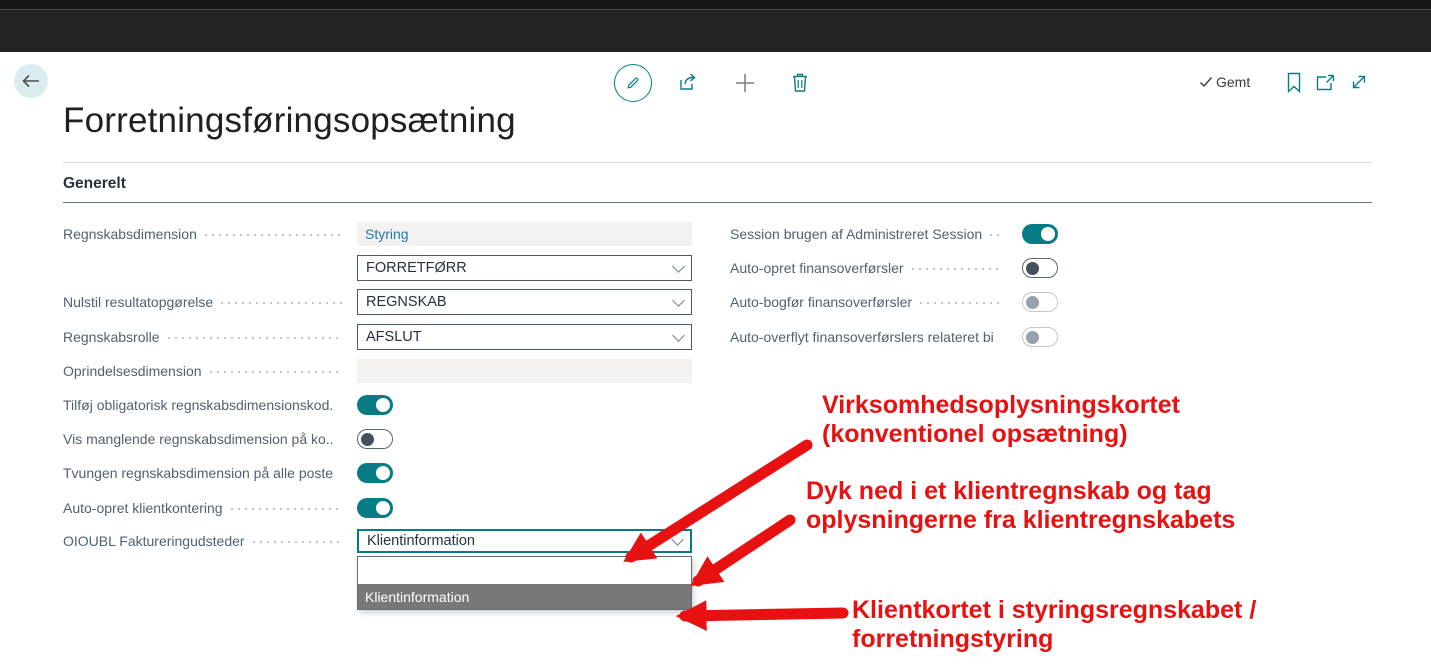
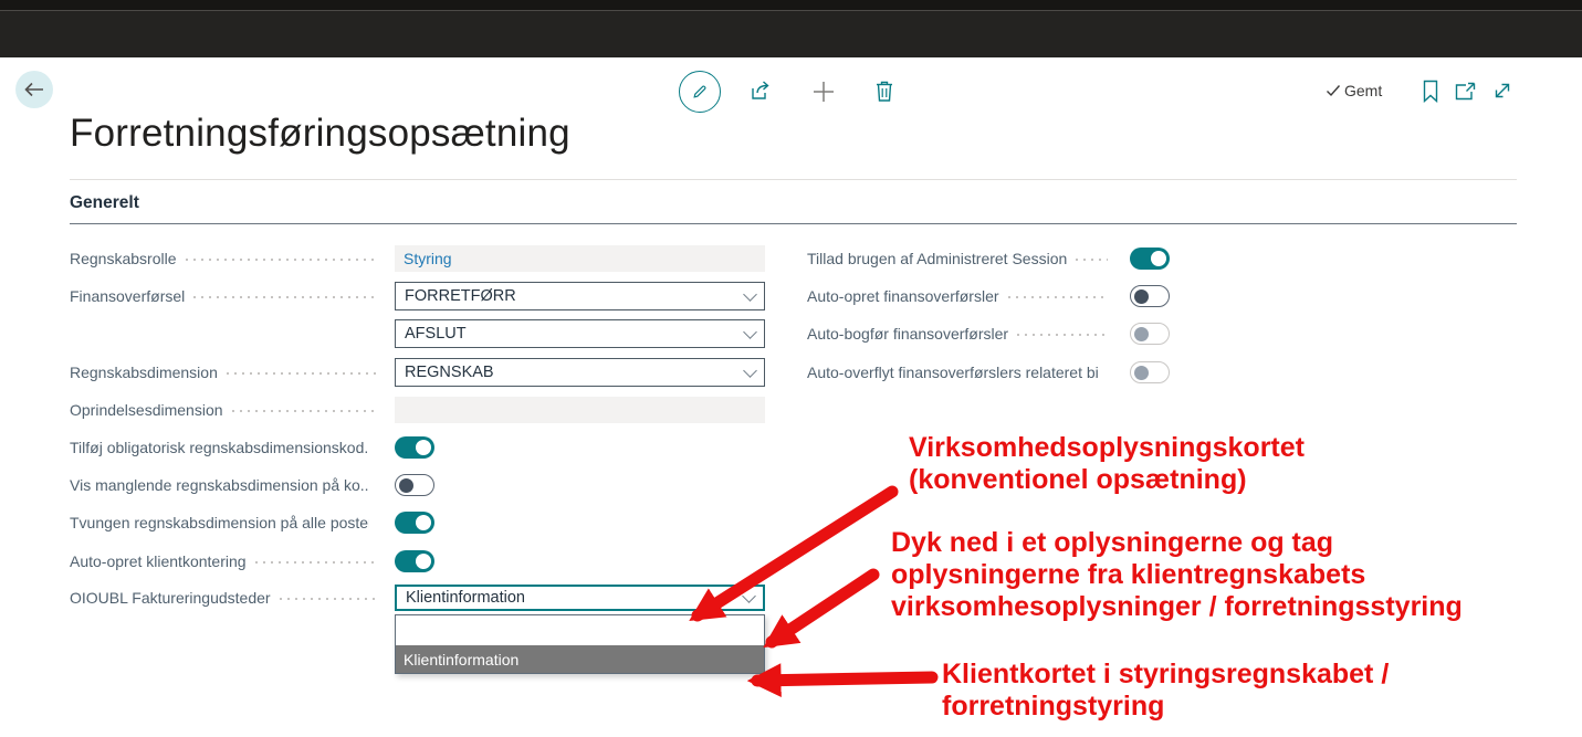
  Gemt
  Forretningsføringsopsætning
  Generelt
- Regnskabsdimension
+ Regnskabsrolle
  Styring
+ Finansoverførsel
  FORRETFØRR
- Nulstil resultatopgørelse
- REGNSKAB
+ AFSLUT
- Regnskabsrolle
+ Regnskabsdimension
- AFSLUT
+ REGNSKAB
  Oprindelsesdimension
  Tilføj obligatorisk regnskabsdimensionskod.
  Vis manglende regnskabsdimension på ko..
  Tvungen regnskabsdimension på alle poste
  Auto-opret klientkontering
  OIOUBL Faktureringudsteder
  Klientinformation
  Klientinformation
- Session brugen af Administreret Session
+ Tillad brugen af Administreret Session
  Auto-opret finansoverførsler
  Auto-bogfør finansoverførsler
  Auto-overflyt finansoverførslers relateret bi
  Virksomhedsoplysningskortet
  (konventionel opsætning)
- Dyk ned i et klientregnskab og tag
+ Dyk ned i et oplysningerne og tag
  oplysningerne fra klientregnskabets
+ virksomhesoplysninger / forretningsstyring
  Klientkortet i styringsregnskabet /
  forretningstyring
